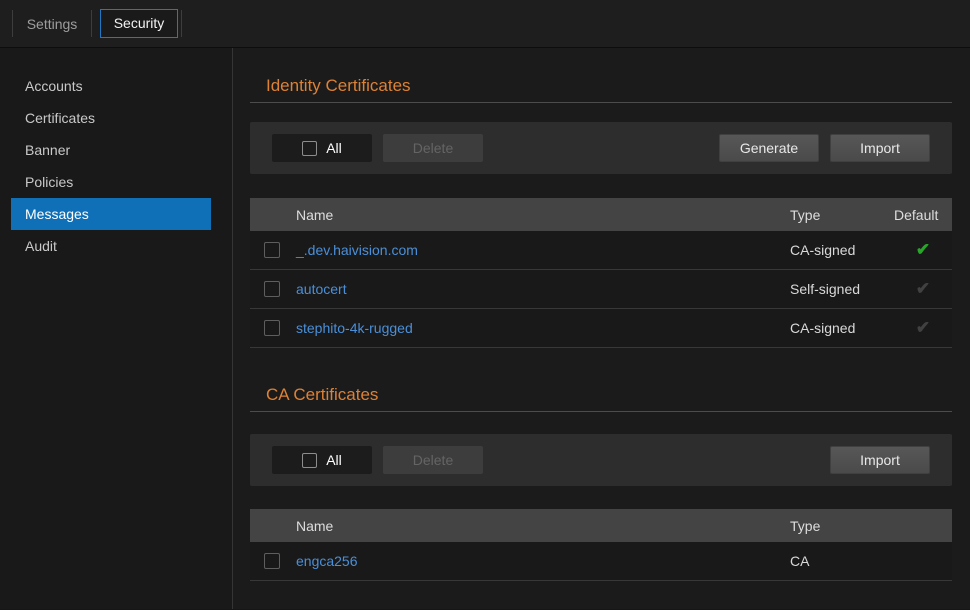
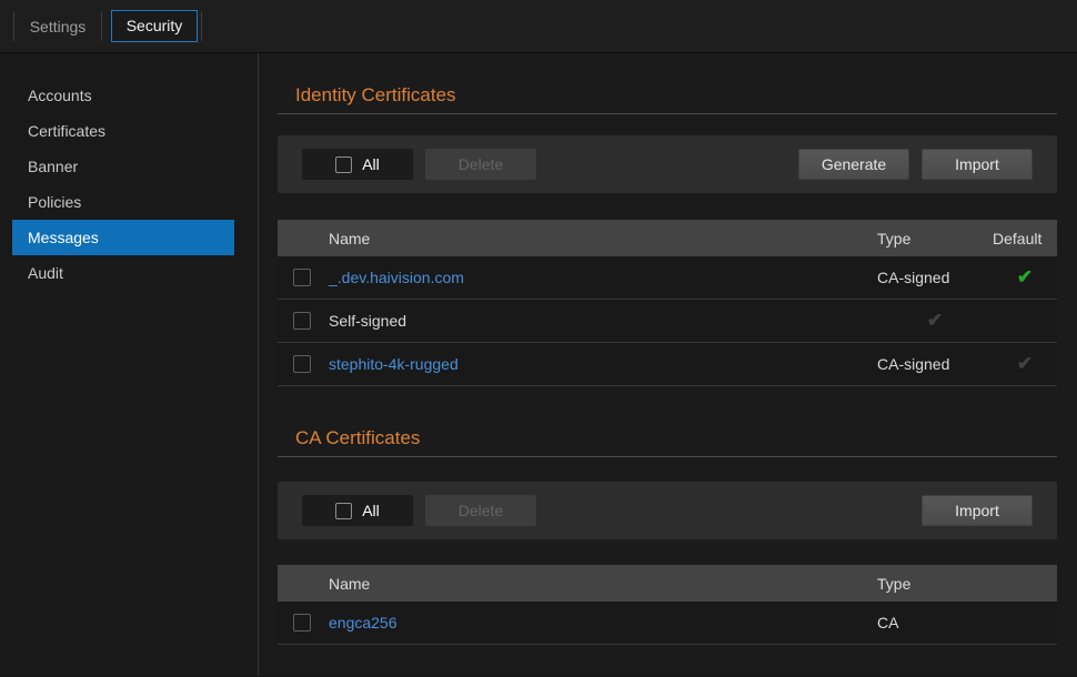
  Settings
  Security
  Accounts
  Certificates
  Banner
  Policies
  Messages
  Audit
  Identity Certificates
  All
  Delete
  Generate
  Import
  Name
  Type
  Default
  _.dev.haivision.com
  CA-signed
  ✔
- autocert
  Self-signed
  ✔
  stephito-4k-rugged
  CA-signed
  ✔
  CA Certificates
  All
  Delete
  Import
  Name
  Type
  engca256
  CA
